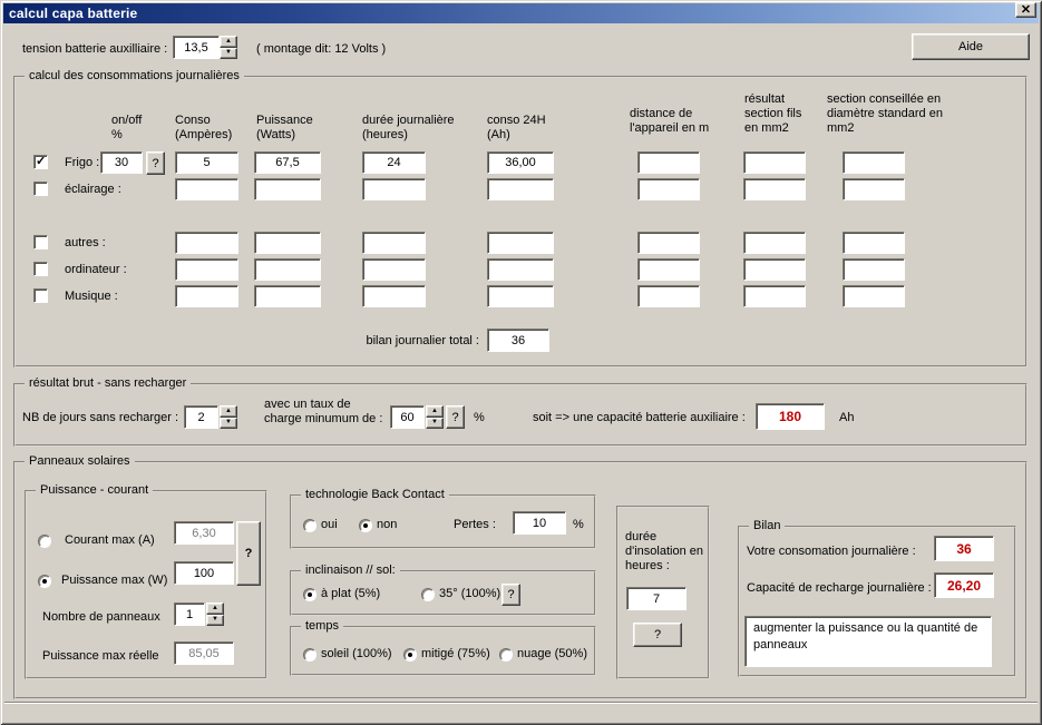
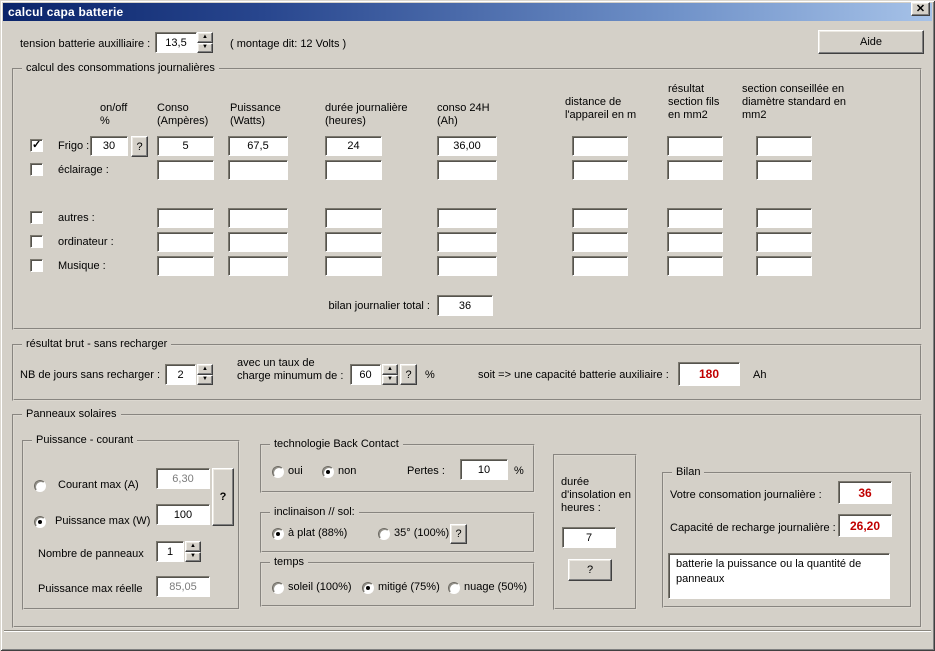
  calcul capa batterie
  ✕
  tension batterie auxilliaire :
  13,5
  ( montage dit: 12 Volts )
  Aide
  calcul des consommations journalières
  on/off
  %
  Conso
  (Ampères)
  Puissance
  (Watts)
  durée journalière
  (heures)
  conso 24H
  (Ah)
  distance de
  l'appareil en m
  résultat
  section fils
  en mm2
  section conseillée en
  diamètre standard en
  mm2
  Frigo :
  30
  ?
  5
  67,5
  24
  36,00
  éclairage :
  autres :
  ordinateur :
  Musique :
  bilan journalier total :
  36
  résultat brut - sans recharger
  NB de jours sans recharger :
  2
  avec un taux de
  charge minumum de :
  60
  ?
  %
  soit => une capacité batterie auxiliaire :
  180
  Ah
  Panneaux solaires
  Puissance - courant
  Courant max (A)
  6,30
  ?
  Puissance max (W)
  100
  Nombre de panneaux
  1
  Puissance max réelle
  85,05
  technologie Back Contact
  oui
  non
  Pertes :
  10
  %
  inclinaison // sol:
- à plat (5%)
+ à plat (88%)
  35° (100%)
  ?
  temps
  soleil (100%)
  mitigé (75%)
  nuage (50%)
  durée d'insolation en heures :
  7
  ?
  Bilan
  Votre consomation journalière :
  36
  Capacité de recharge journalière :
  26,20
- augmenter la puissance ou la quantité de panneaux
+ batterie la puissance ou la quantité de panneaux
